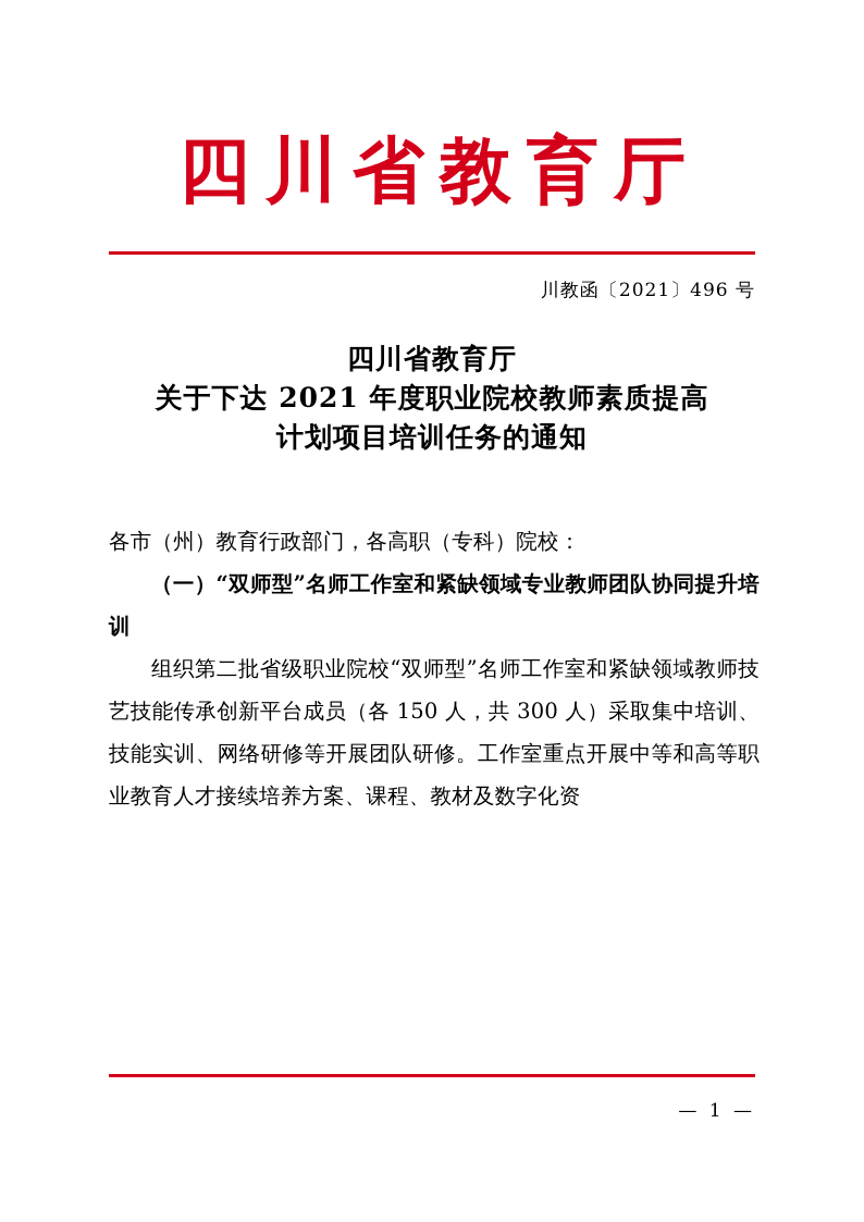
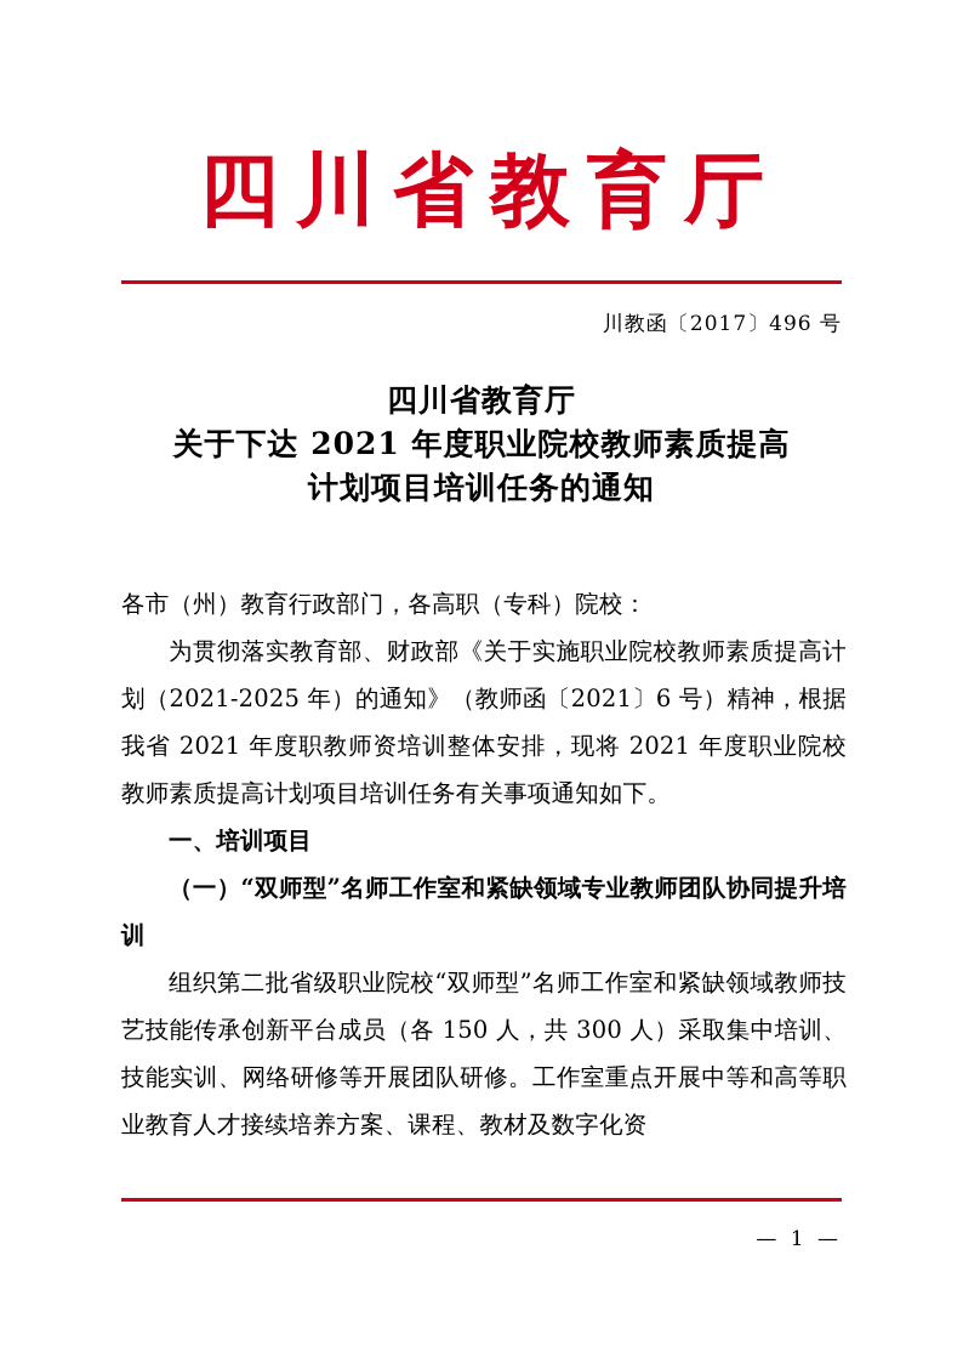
  四川省教育厅
- 川教函〔2021〕496 号
+ 川教函〔2017〕496 号
  四川省教育厅
  关于下达 2021 年度职业院校教师素质提高
  计划项目培训任务的通知
  各市（州）教育行政部门，各高职（专科）院校：
+ 为贯彻落实教育部、财政部《关于实施职业院校教师素质提高计划（2021-2025 年）的通知》（教师函〔2021〕6 号）精神，根据我省 2021 年度职教师资培训整体安排，现将 2021 年度职业院校教师素质提高计划项目培训任务有关事项通知如下。
+ 一、培训项目
  （一）“双师型”名师工作室和紧缺领域专业教师团队协同提升培训
  组织第二批省级职业院校“双师型”名师工作室和紧缺领域教师技艺技能传承创新平台成员（各 150 人，共 300 人）采取集中培训、技能实训、网络研修等开展团队研修。工作室重点开展中等和高等职业教育人才接续培养方案、课程、教材及数字化资
  — 1 —
